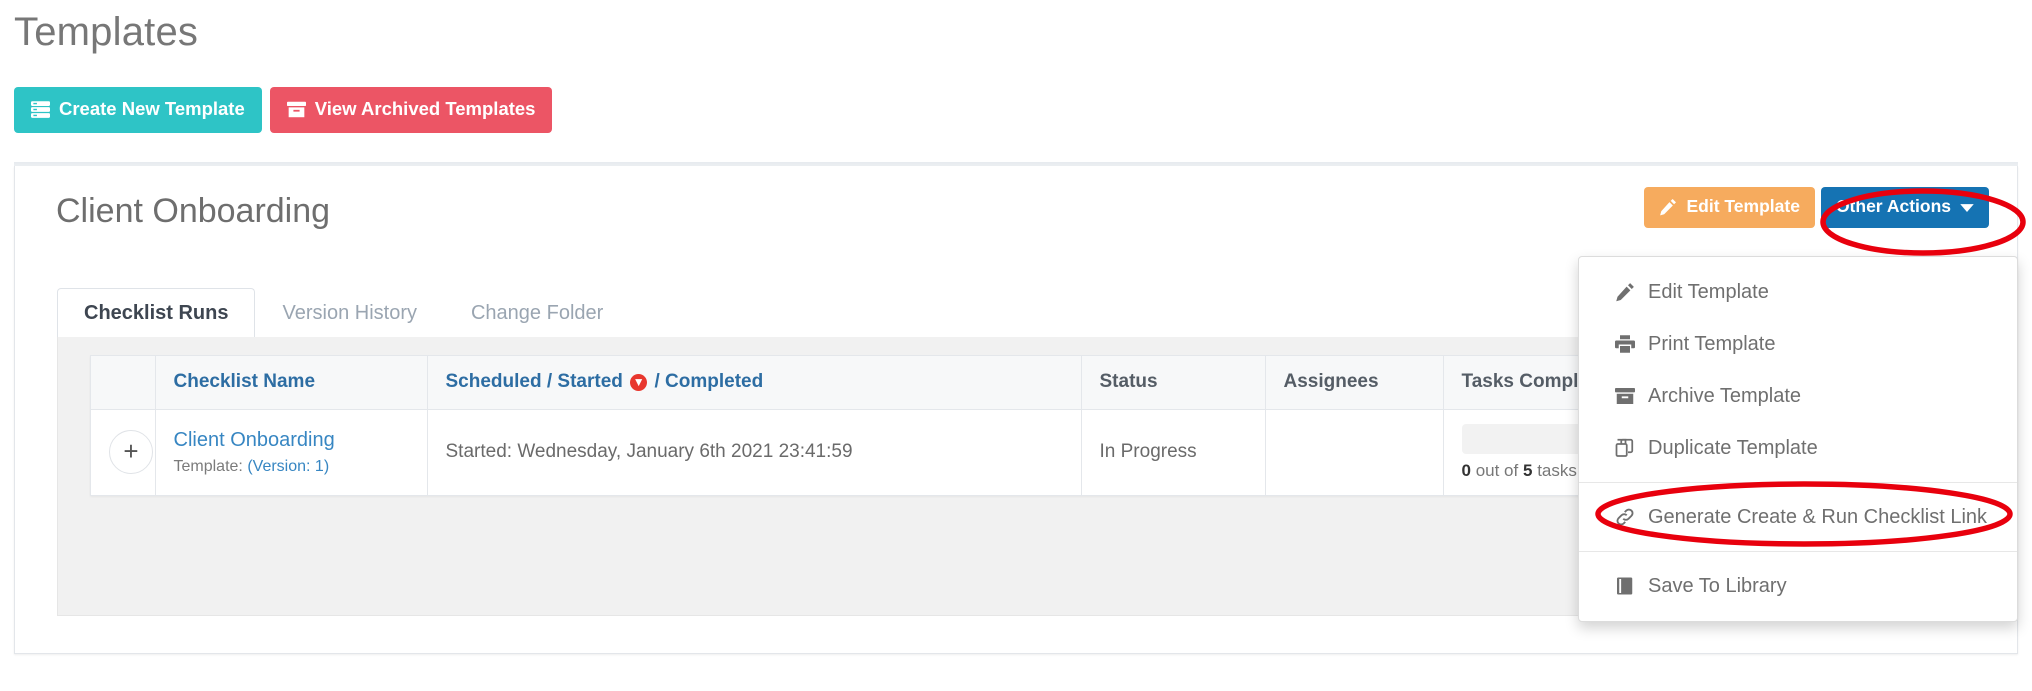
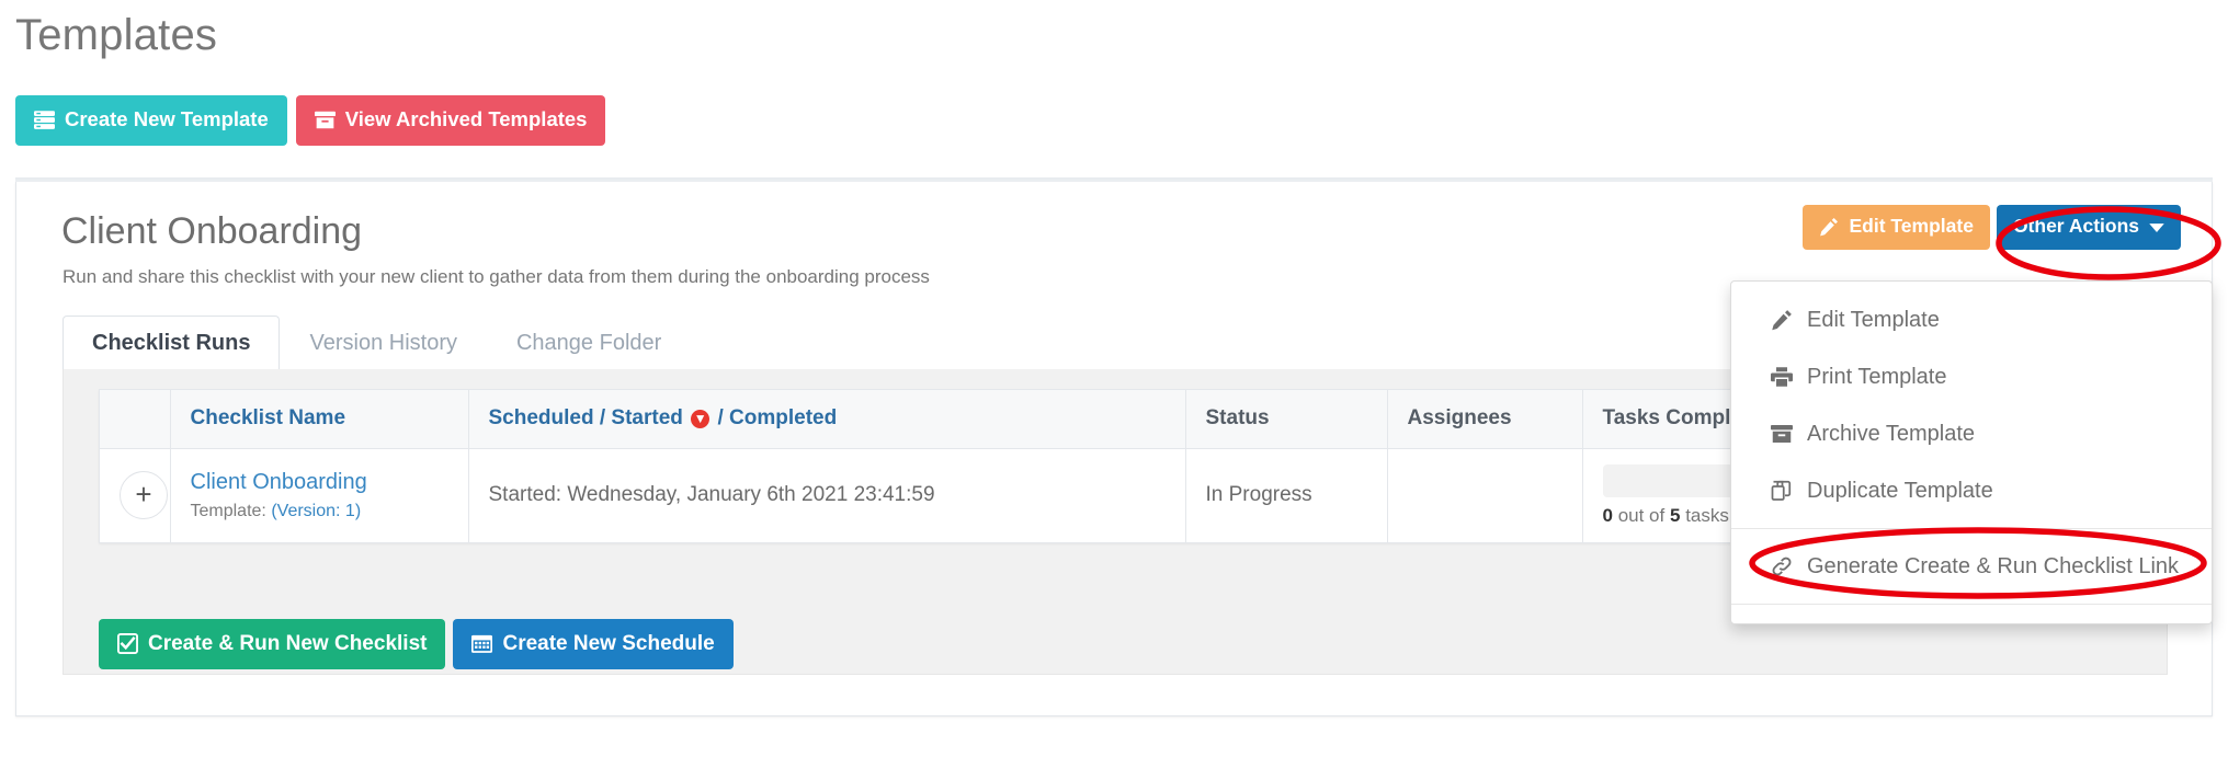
  Templates
  Create New Template
  View Archived Templates
  Client Onboarding
+ Run and share this checklist with your new client to gather data from them during the onboarding process
  Edit Template
  ther Actions
  Checklist Runs
  Version History
  Change Folder
  	Checklist Name	Scheduled / Started ▼ / Completed	Status	Assignees	Tasks Compl
  +	Client Onboarding Template: (Version: 1)	Started: Wednesday, January 6th 2021 23:41:59	In Progress		0 out of 5 tasks
+ Create & Run New Checklist
+ Create New Schedule
  Edit Template
  Print Template
  Archive Template
  Duplicate Template
  Generate Create & Run Checklist Link
- Save To Library
